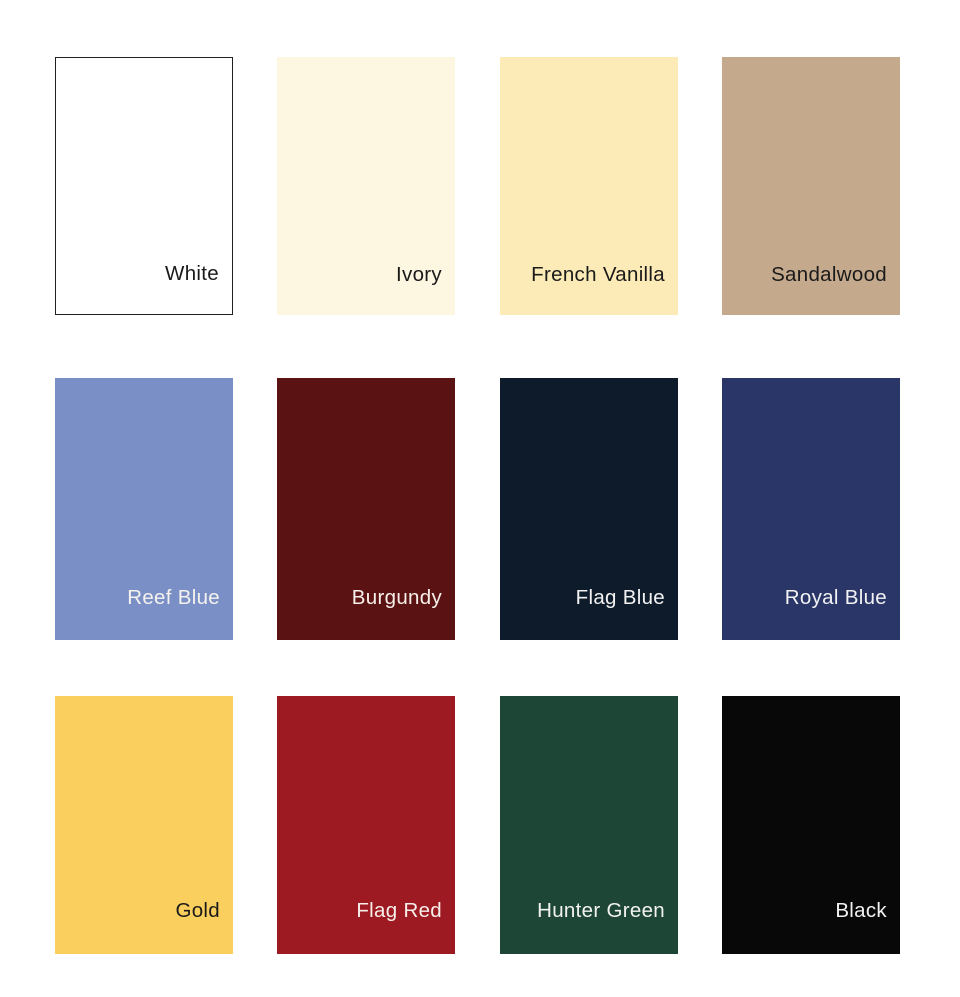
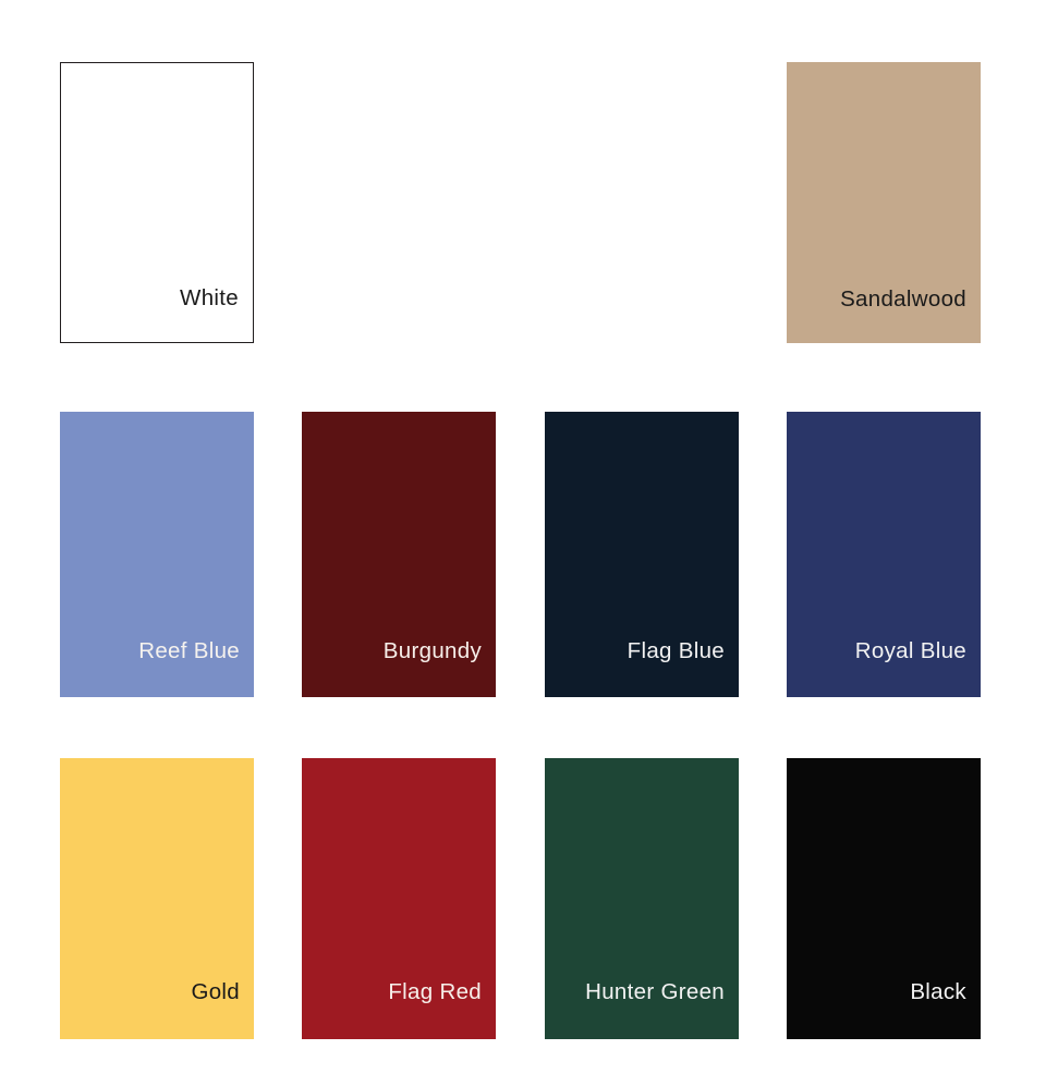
  White
- Ivory
- French Vanilla
  Sandalwood
  Reef Blue
  Burgundy
  Flag Blue
  Royal Blue
  Gold
  Flag Red
  Hunter Green
  Black
